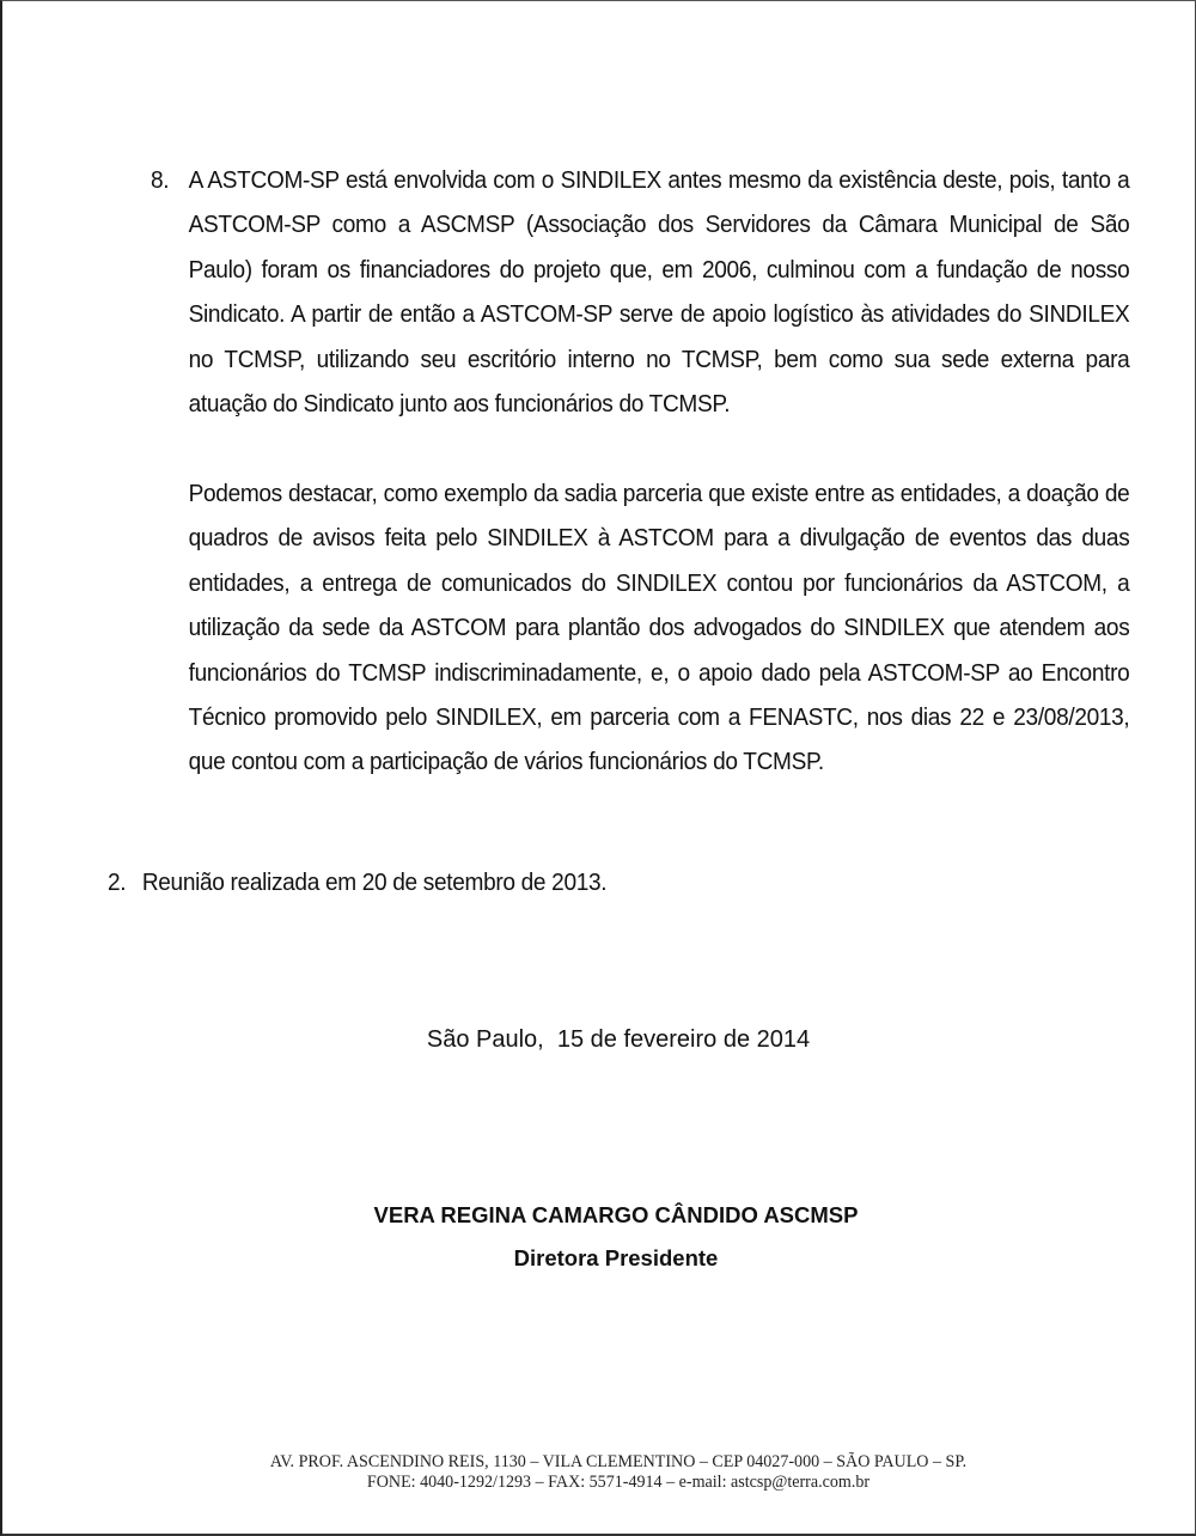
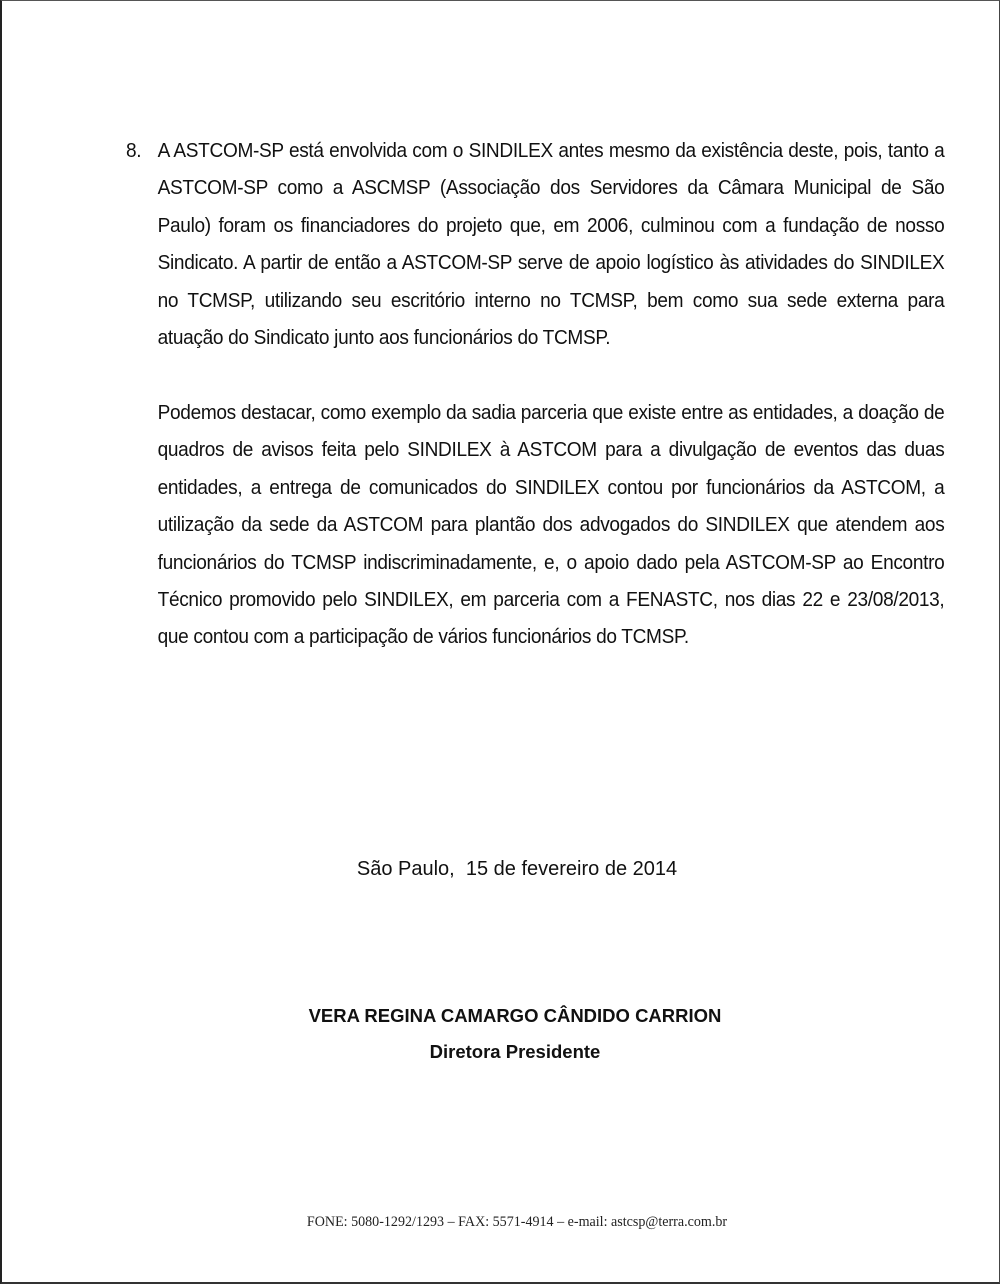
  8.
  A ASTCOM-SP está envolvida com o SINDILEX antes mesmo da existência deste, pois, tanto a ASTCOM-SP como a ASCMSP (Associação dos Servidores da Câmara Municipal de São Paulo) foram os financiadores do projeto que, em 2006, culminou com a fundação de nosso Sindicato. A partir de então a ASTCOM-SP serve de apoio logístico às atividades do SINDILEX no TCMSP, utilizando seu escritório interno no TCMSP, bem como sua sede externa para atuação do Sindicato junto aos funcionários do TCMSP.
  Podemos destacar, como exemplo da sadia parceria que existe entre as entidades, a doação de quadros de avisos feita pelo SINDILEX à ASTCOM para a divulgação de eventos das duas entidades, a entrega de comunicados do SINDILEX contou por funcionários da ASTCOM, a utilização da sede da ASTCOM para plantão dos advogados do SINDILEX que atendem aos funcionários do TCMSP indiscriminadamente, e, o apoio dado pela ASTCOM-SP ao Encontro Técnico promovido pelo SINDILEX, em parceria com a FENASTC, nos dias 22 e 23/08/2013, que contou com a participação de vários funcionários do TCMSP.
- 2. Reunião realizada em 20 de setembro de 2013.
  São Paulo, 15 de fevereiro de 2014
- VERA REGINA CAMARGO CÂNDIDO ASCMSP
+ VERA REGINA CAMARGO CÂNDIDO CARRION
  Diretora Presidente
- AV. PROF. ASCENDINO REIS, 1130 – VILA CLEMENTINO – CEP 04027-000 – SÃO PAULO – SP.
- FONE: 4040-1292/1293 – FAX: 5571-4914 – e-mail: astcsp@terra.com.br
+ FONE: 5080-1292/1293 – FAX: 5571-4914 – e-mail: astcsp@terra.com.br
